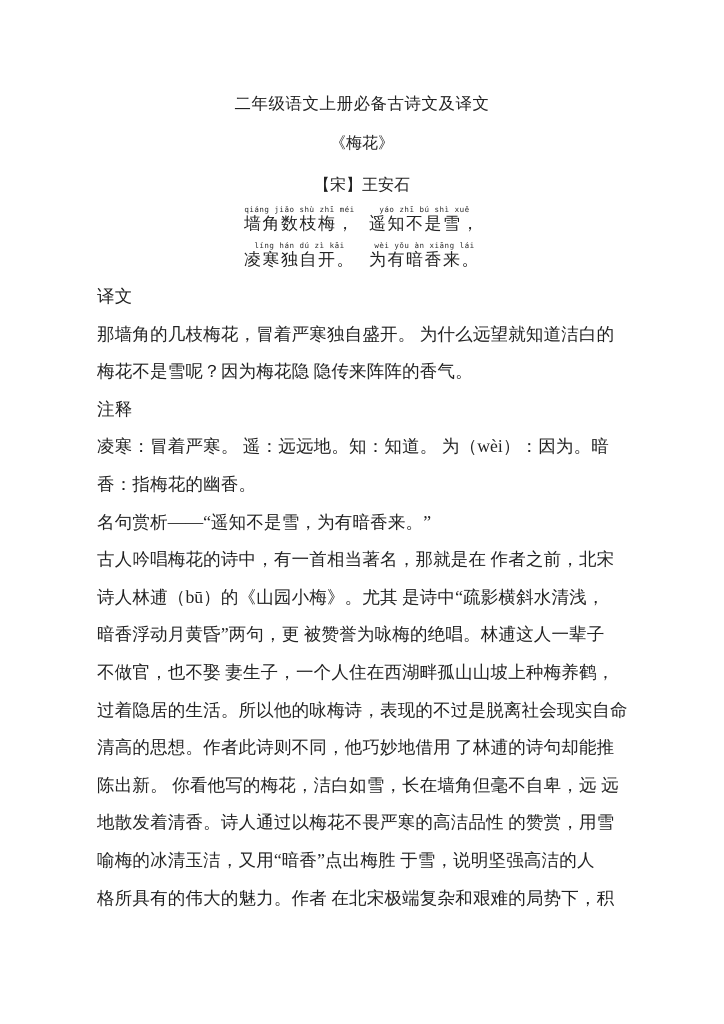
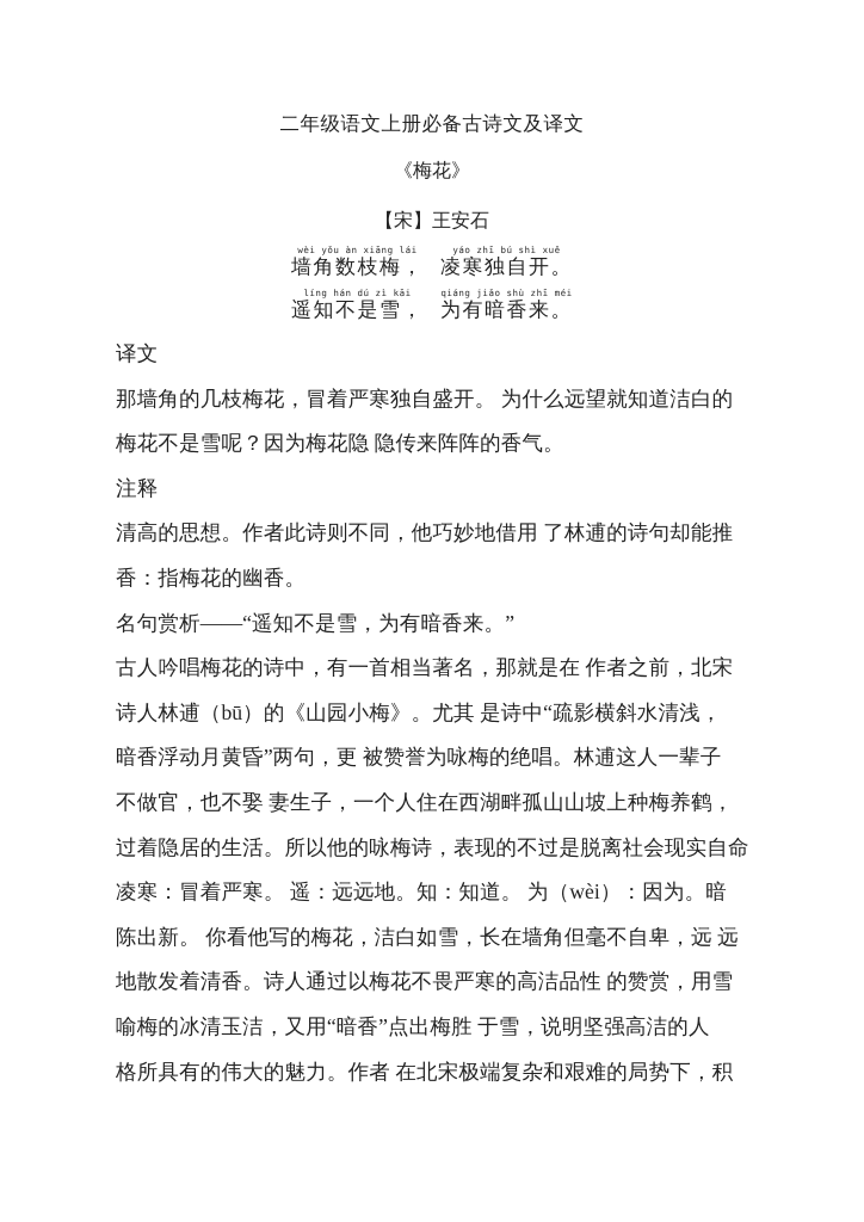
  二年级语文上册必备古诗文及译文
  《梅花》
  【宋】王安石
- qiáng jiǎo shù zhī méi
+ wèi yǒu àn xiāng lái
  墙角数枝梅，
  yáo zhī bú shì xuě
- 遥知不是雪，
+ 凌寒独自开。
  líng hán dú zì kāi
- 凌寒独自开。
+ 遥知不是雪，
- wèi yǒu àn xiāng lái
+ qiáng jiǎo shù zhī méi
  为有暗香来。
  译文
  那墙角的几枝梅花，冒着严寒独自盛开。 为什么远望就知道洁白的
  梅花不是雪呢？因为梅花隐 隐传来阵阵的香气。
  注释
- 凌寒：冒着严寒。 遥：远远地。知：知道。 为（wèi）：因为。暗
+ 清高的思想。作者此诗则不同，他巧妙地借用 了林逋的诗句却能推
  香：指梅花的幽香。
  名句赏析——“遥知不是雪，为有暗香来。”
  古人吟唱梅花的诗中，有一首相当著名，那就是在 作者之前，北宋
  诗人林逋（bū）的《山园小梅》。尤其 是诗中“疏影横斜水清浅，
  暗香浮动月黄昏”两句，更 被赞誉为咏梅的绝唱。林逋这人一辈子
  不做官，也不娶 妻生子，一个人住在西湖畔孤山山坡上种梅养鹤，
  过着隐居的生活。所以他的咏梅诗，表现的不过是脱离社会现实自命
- 清高的思想。作者此诗则不同，他巧妙地借用 了林逋的诗句却能推
+ 凌寒：冒着严寒。 遥：远远地。知：知道。 为（wèi）：因为。暗
  陈出新。 你看他写的梅花，洁白如雪，长在墙角但毫不自卑，远 远
  地散发着清香。诗人通过以梅花不畏严寒的高洁品性 的赞赏，用雪
  喻梅的冰清玉洁，又用“暗香”点出梅胜 于雪，说明坚强高洁的人
  格所具有的伟大的魅力。作者 在北宋极端复杂和艰难的局势下，积
